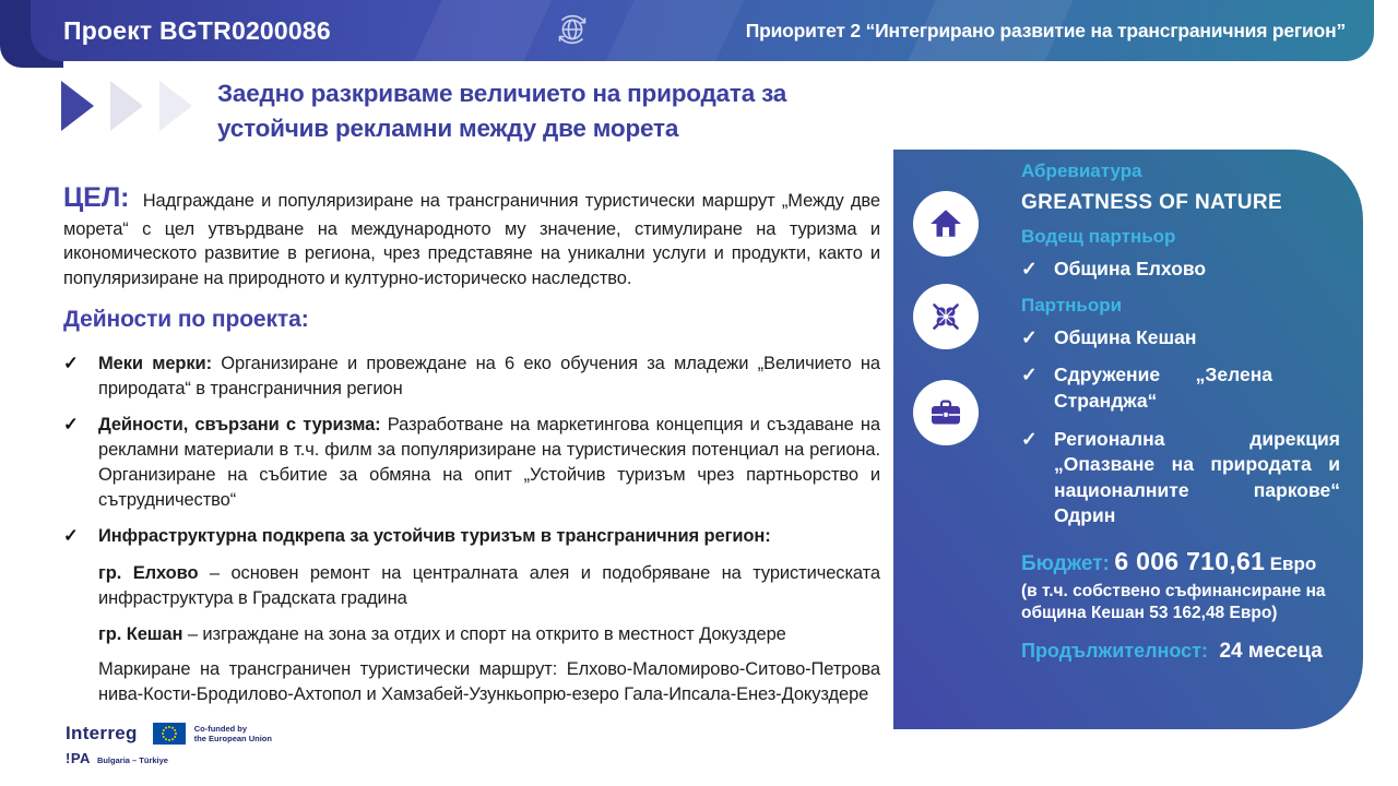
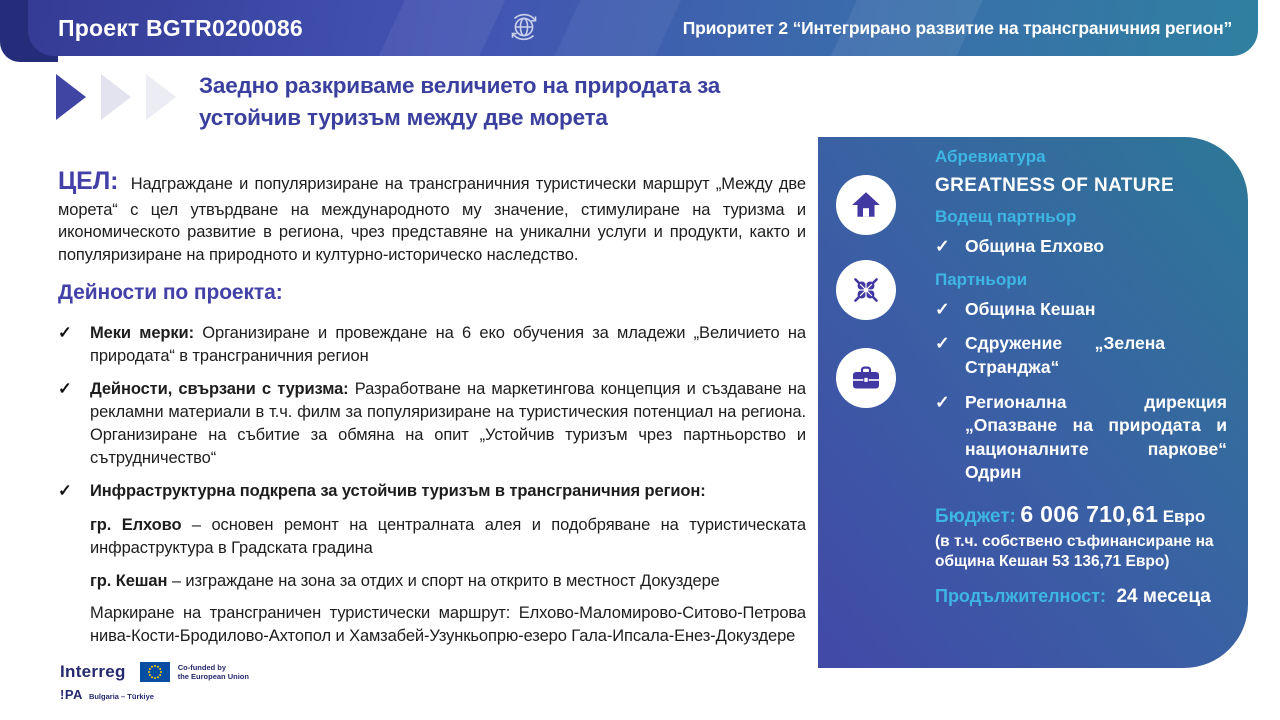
- Заедно разкриваме величието на природата за устойчив рекламни между две морета
+ Заедно разкриваме величието на природата за устойчив туризъм между две морета
  ЦЕЛ: Надграждане и популяризиране на трансграничния туристически маршрут „Между две морета“ с цел утвърдване на международното му значение, стимулиране на туризма и икономическото развитие в региона, чрез представяне на уникални услуги и продукти, както и популяризиране на природното и културно-историческо наследство.
  Дейности по проекта:
  ✓
  Меки мерки: Организиране и провеждане на 6 еко обучения за младежи „Величието на природата“ в трансграничния регион
  ✓
  Дейности, свързани с туризма: Разработване на маркетингова концепция и създаване на рекламни материали в т.ч. филм за популяризиране на туристическия потенциал на региона. Организиране на събитие за обмяна на опит „Устойчив туризъм чрез партньорство и сътрудничество“
  ✓
  Инфраструктурна подкрепа за устойчив туризъм в трансграничния регион:
  гр. Елхово – основен ремонт на централната алея и подобряване на туристическата инфраструктура в Градската градина
  гр. Кешан – изграждане на зона за отдих и спорт на открито в местност Докуздере
  Маркиране на трансграничен туристически маршрут: Елхово-Маломирово-Ситово-Петрова нива-Кости-Бродилово-Ахтопол и Хамзабей-Узункьопрю-езеро Гала-Ипсала-Енез-Докуздере
  Абревиатура
  GREATNESS OF NATURE
  Водещ партньор
  ✓
  Община Елхово
  Партньори
  ✓
  Община Кешан
  ✓
  Сдружение „Зелена Странджа“
  ✓
  Регионална дирекция „Опазване на природата и националните паркове“ Одрин
  Бюджет: 6 006 710,61 Евро
- (в т.ч. собствено съфинансиране на община Кешан 53 162,48 Евро)
+ (в т.ч. собствено съфинансиране на община Кешан 53 136,71 Евро)
  Продължителност: 24 месеца
  Interreg
  Co-funded by
  the European Union
  !PA
  Bulgaria – Türkiye
